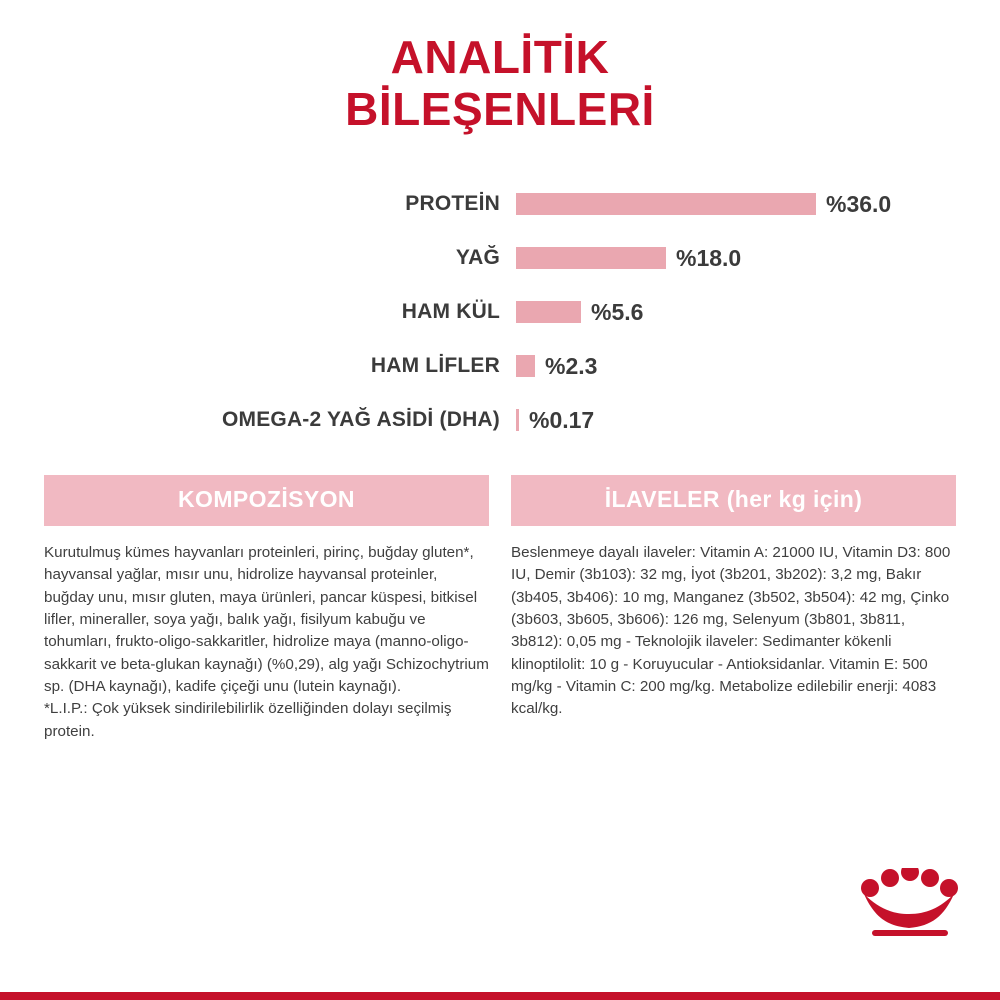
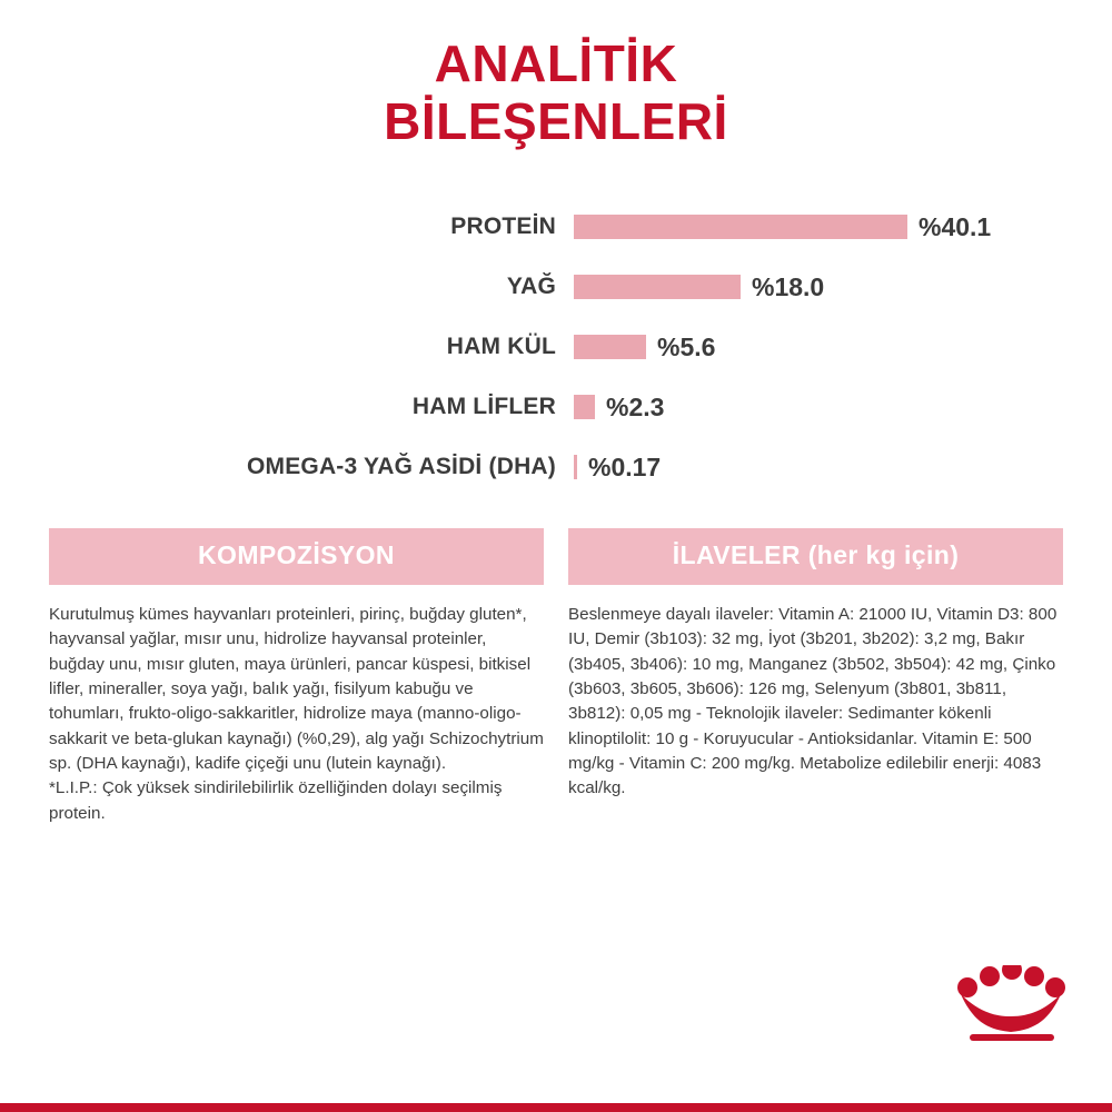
  ANALİTİK
  BİLEŞENLERİ
  PROTEİN
- %36.0
+ %40.1
  YAĞ
  %18.0
  HAM KÜL
  %5.6
  HAM LİFLER
  %2.3
- OMEGA-2 YAĞ ASİDİ (DHA)
+ OMEGA-3 YAĞ ASİDİ (DHA)
  %0.17
  KOMPOZİSYON
  Kurutulmuş kümes hayvanları proteinleri, pirinç, buğday gluten*, hayvansal yağlar, mısır unu, hidrolize hayvansal proteinler, buğday unu, mısır gluten, maya ürünleri, pancar küspesi, bitkisel lifler, mineraller, soya yağı, balık yağı, fisilyum kabuğu ve tohumları, frukto-oligo-sakkaritler, hidrolize maya (manno-oligo-sakkarit ve beta-glukan kaynağı) (%0,29), alg yağı Schizochytrium sp. (DHA kaynağı), kadife çiçeği unu (lutein kaynağı).
  *L.I.P.: Çok yüksek sindirilebilirlik özelliğinden dolayı seçilmiş protein.
  İLAVELER (her kg için)
  Beslenmeye dayalı ilaveler: Vitamin A: 21000 IU, Vitamin D3: 800 IU, Demir (3b103): 32 mg, İyot (3b201, 3b202): 3,2 mg, Bakır (3b405, 3b406): 10 mg, Manganez (3b502, 3b504): 42 mg, Çinko (3b603, 3b605, 3b606): 126 mg, Selenyum (3b801, 3b811, 3b812): 0,05 mg - Teknolojik ilaveler: Sedimanter kökenli klinoptilolit: 10 g - Koruyucular - Antioksidanlar. Vitamin E: 500 mg/kg - Vitamin C: 200 mg/kg. Metabolize edilebilir enerji: 4083 kcal/kg.
